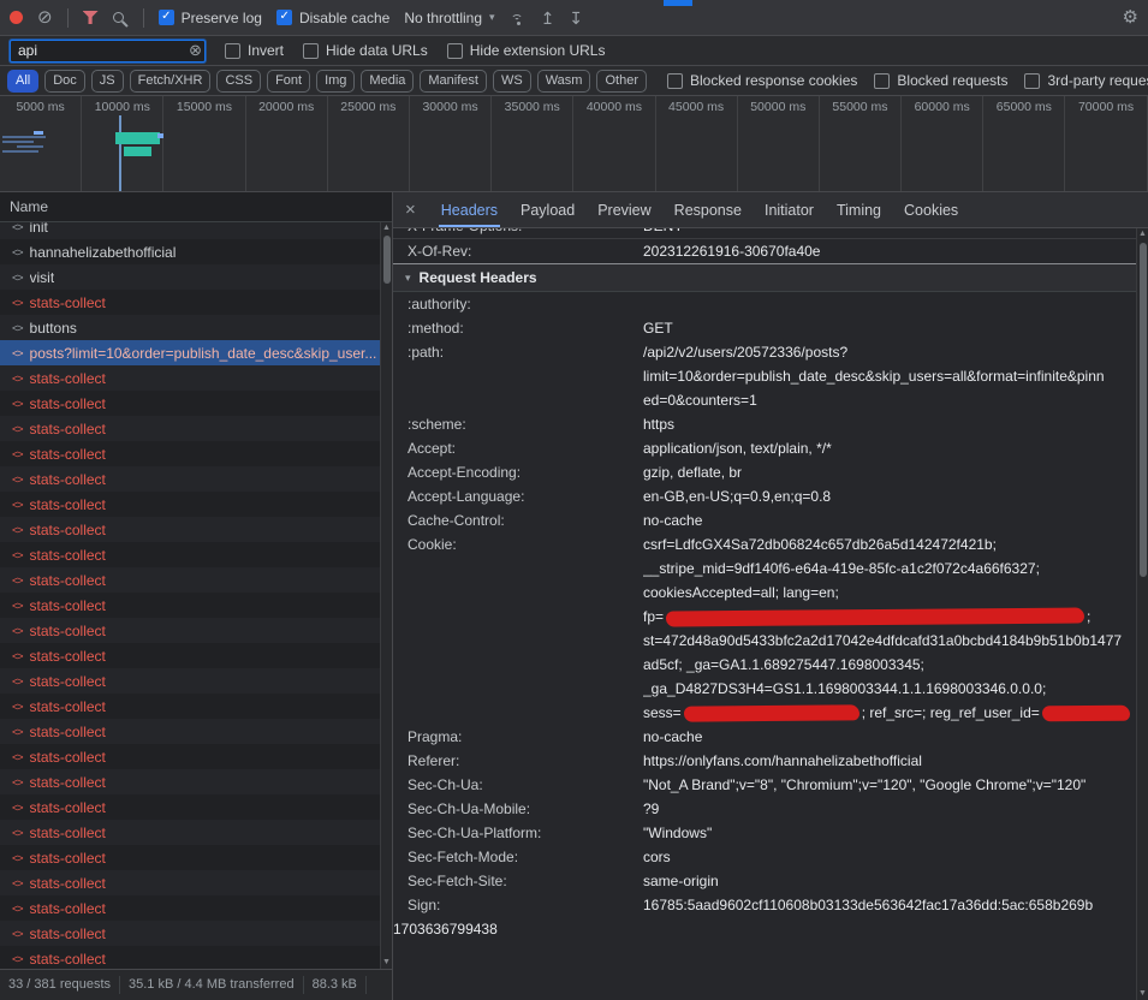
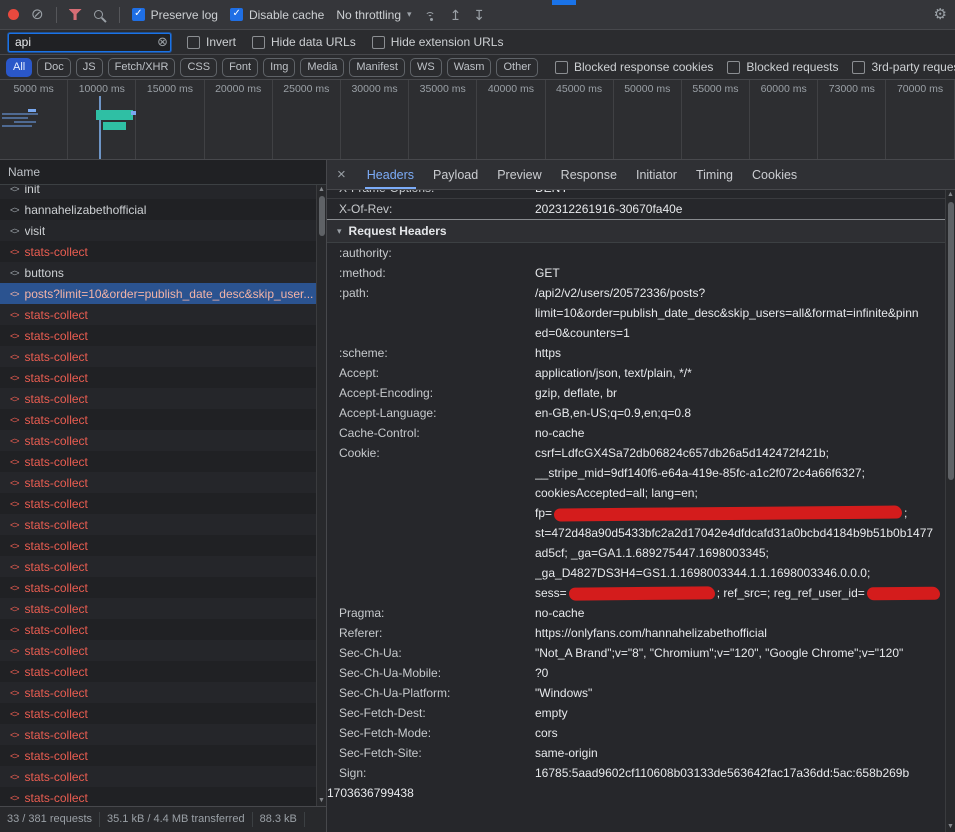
  ⊘
  Preserve log
  Disable cache
  No throttling
  ▾
  ↥
  ↧
  ⚙
  api
  ⊗
  Invert
  Hide data URLs
  Hide extension URLs
  All
  Doc
  JS
  Fetch/XHR
  CSS
  Font
  Img
  Media
  Manifest
  WS
  Wasm
  Other
  Blocked response cookies
  Blocked requests
  3rd-party reque
  5000 ms
  10000 ms
  15000 ms
  20000 ms
  25000 ms
  30000 ms
  35000 ms
  40000 ms
  45000 ms
  50000 ms
  55000 ms
  60000 ms
- 65000 ms
+ 73000 ms
  70000 ms
  Name
  <>
  init
  <>
  hannahelizabethofficial
  <>
  visit
  <>
  stats-collect
  <>
  buttons
  <>
  posts?limit=10&order=publish_date_desc&skip_user...
  <>
  stats-collect
  <>
  stats-collect
  <>
  stats-collect
  <>
  stats-collect
  <>
  stats-collect
  <>
  stats-collect
  <>
  stats-collect
  <>
  stats-collect
  <>
  stats-collect
  <>
  stats-collect
  <>
  stats-collect
  <>
  stats-collect
  <>
  stats-collect
  <>
  stats-collect
  <>
  stats-collect
  <>
  stats-collect
  <>
  stats-collect
  <>
  stats-collect
  <>
  stats-collect
  <>
  stats-collect
  <>
  stats-collect
  <>
  stats-collect
  <>
  stats-collect
  <>
  stats-collect
  33 / 381 requests
  35.1 kB / 4.4 MB transferred
  88.3 kB
  ×
  Headers
  Payload
  Preview
  Response
  Initiator
  Timing
  Cookies
  X-Of-Rev:
  202312261916-30670fa40e
  ▾
  Request Headers
  :authority:
  :method:
  GET
  :path:
  /api2/v2/users/20572336/posts?
  limit=10&order=publish_date_desc&skip_users=all&format=infinite&pinn
  ed=0&counters=1
  :scheme:
  https
  Accept:
  application/json, text/plain, */*
  Accept-Encoding:
  gzip, deflate, br
  Accept-Language:
  en-GB,en-US;q=0.9,en;q=0.8
  Cache-Control:
  no-cache
  Cookie:
  csrf=LdfcGX4Sa72db06824c657db26a5d142472f421b;
  __stripe_mid=9df140f6-e64a-419e-85fc-a1c2f072c4a66f6327;
  cookiesAccepted=all; lang=en;
  fp= ;
  st=472d48a90d5433bfc2a2d17042e4dfdcafd31a0bcbd4184b9b51b0b1477
  ad5cf; _ga=GA1.1.689275447.1698003345;
  _ga_D4827DS3H4=GS1.1.1698003344.1.1.1698003346.0.0.0;
  sess= ; ref_src=; reg_ref_user_id=
  Pragma:
  no-cache
  Referer:
  https://onlyfans.com/hannahelizabethofficial
  Sec-Ch-Ua:
  "Not_A Brand";v="8", "Chromium";v="120", "Google Chrome";v="120"
  Sec-Ch-Ua-Mobile:
- ?9
+ ?0
  Sec-Ch-Ua-Platform:
  "Windows"
+ Sec-Fetch-Dest:
+ empty
  Sec-Fetch-Mode:
  cors
  Sec-Fetch-Site:
  same-origin
  Sign:
  16785:5aad9602cf110608b03133de563642fac17a36dd:5ac:658b269b
  1703636799438
